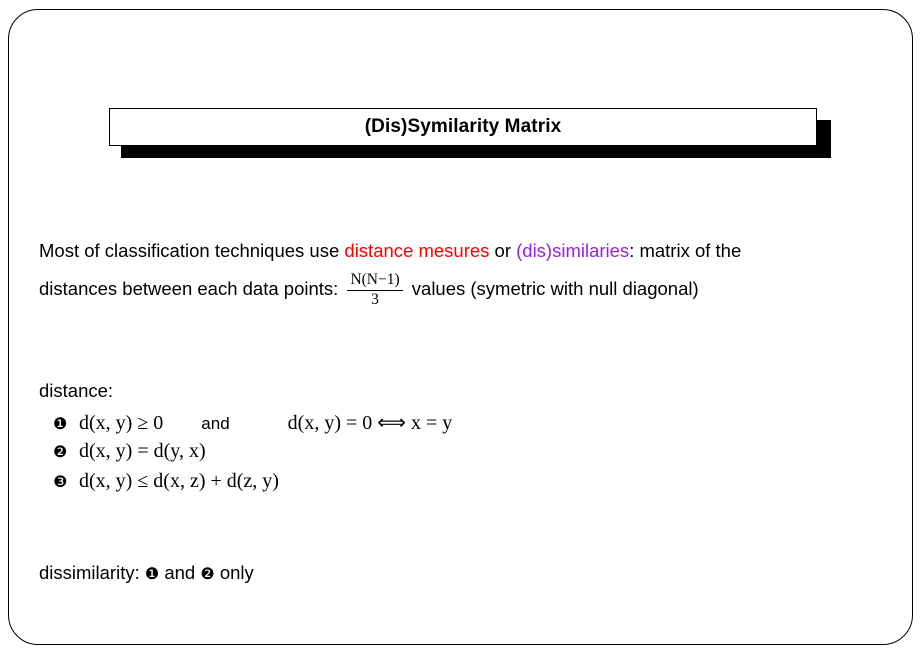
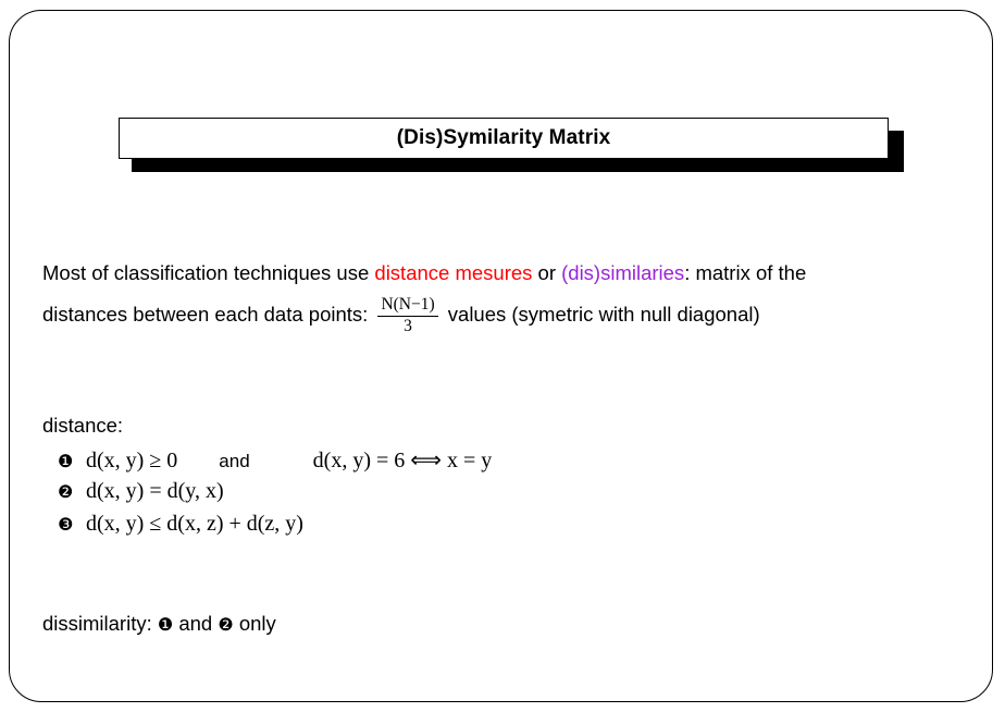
  (Dis)Symilarity Matrix
  Most of classification techniques use distance mesures or (dis)similaries: matrix of the
  distances between each data points:
  N(N−1)
  3
  values (symetric with null diagonal)
  distance:
  ❶
  d(x, y) ≥ 0
  and
- d(x, y) = 0 ⟺ x = y
+ d(x, y) = 6 ⟺ x = y
  ❷
  d(x, y) = d(y, x)
  ❸
  d(x, y) ≤ d(x, z) + d(z, y)
  dissimilarity: ❶ and ❷ only
